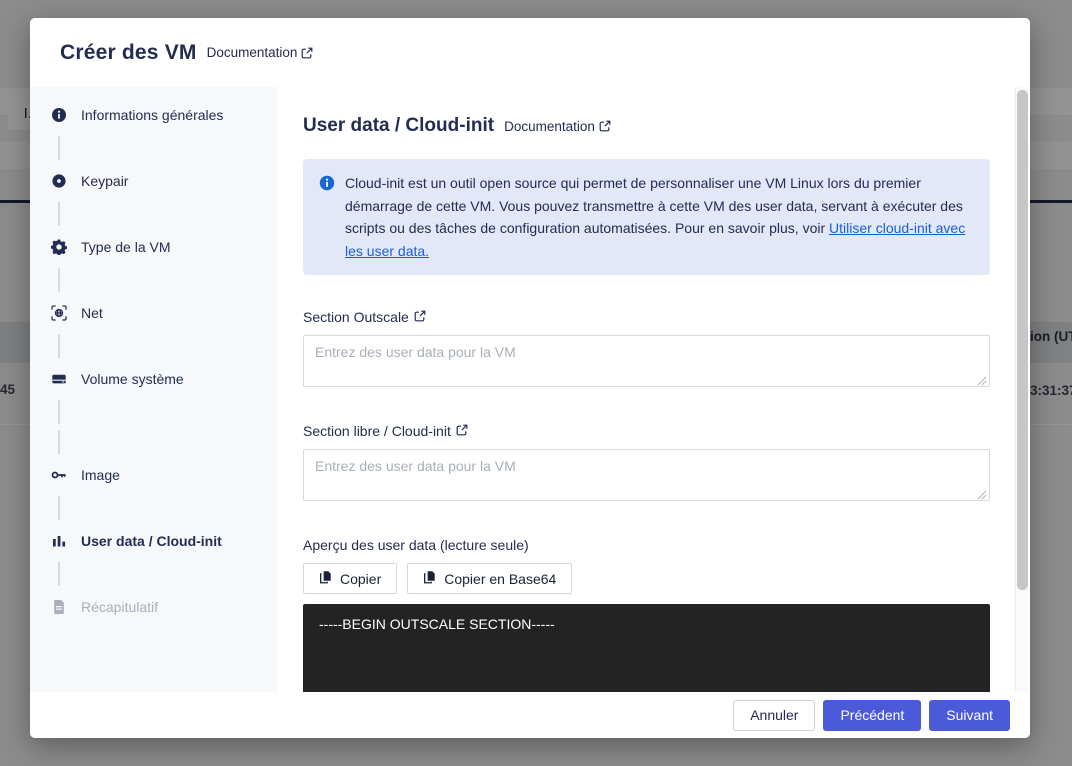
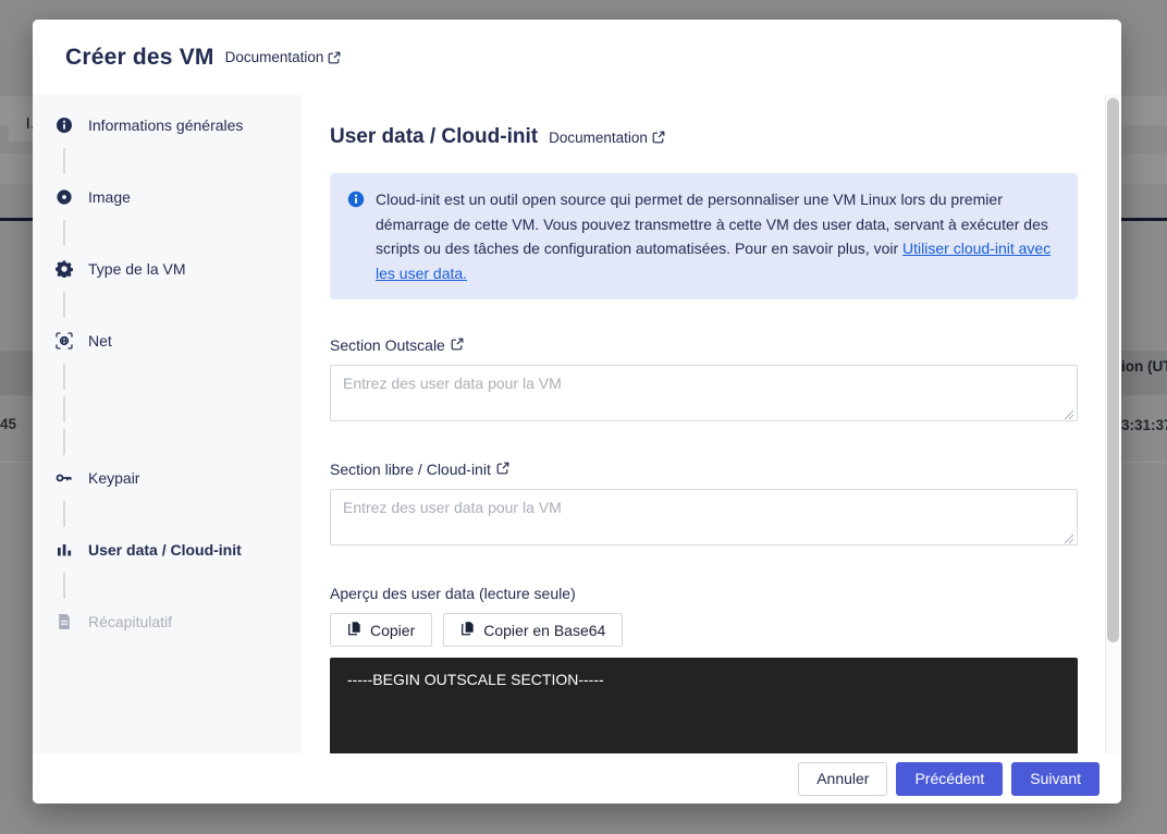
  ion (U
  45
  3:31:3
  Créer des VM
  Documentation
  Informations générales
- Keypair
+ Image
  Type de la VM
  Net
- Volume système
- Image
+ Keypair
  User data / Cloud-init
  Récapitulatif
  User data / Cloud-init
  Documentation
  Cloud-init est un outil open source qui permet de personnaliser une VM Linux lors du premier démarrage de cette VM. Vous pouvez transmettre à cette VM des user data, servant à exécuter des scripts ou des tâches de configuration automatisées. Pour en savoir plus, voir Utiliser cloud-init avec les user data.
  Section Outscale
  Entrez des user data pour la VM
  Section libre / Cloud-init
  Entrez des user data pour la VM
  Aperçu des user data (lecture seule)
  Copier
  Copier en Base64
  -----BEGIN OUTSCALE SECTION-----
  Annuler
  Précédent
  Suivant
